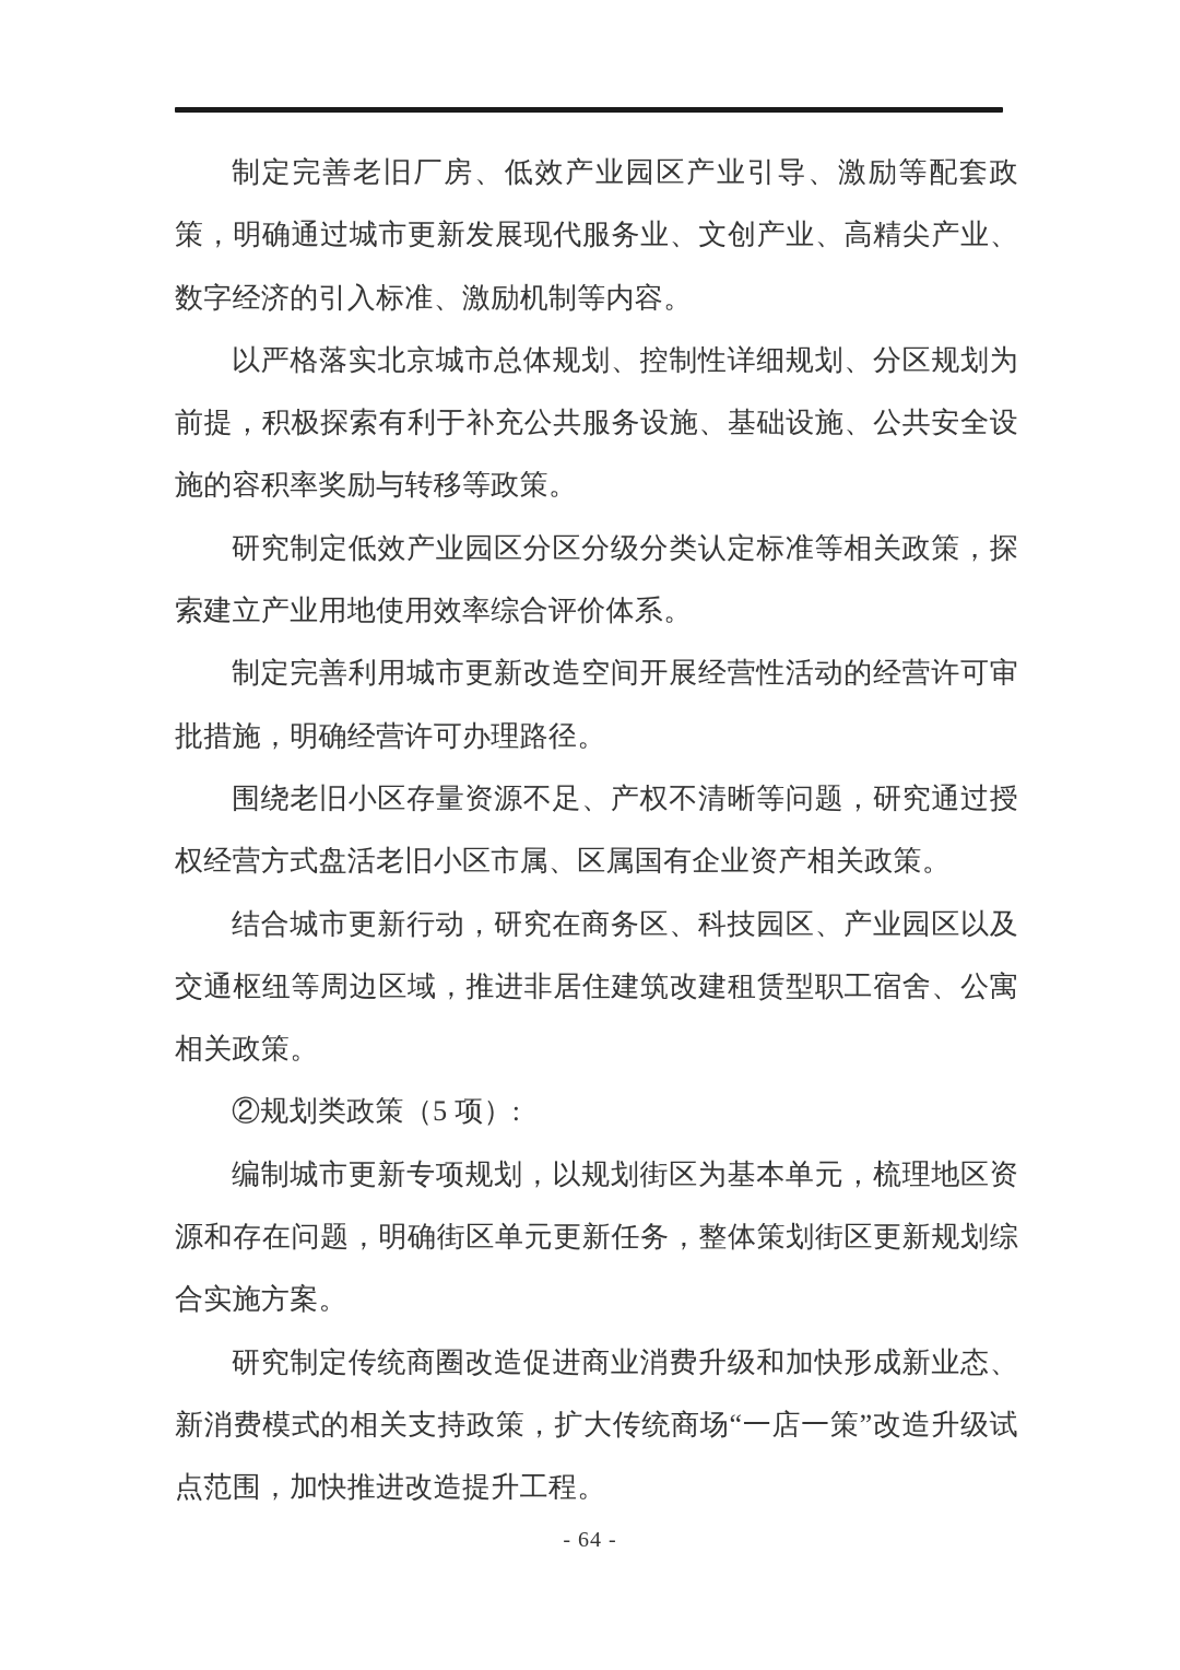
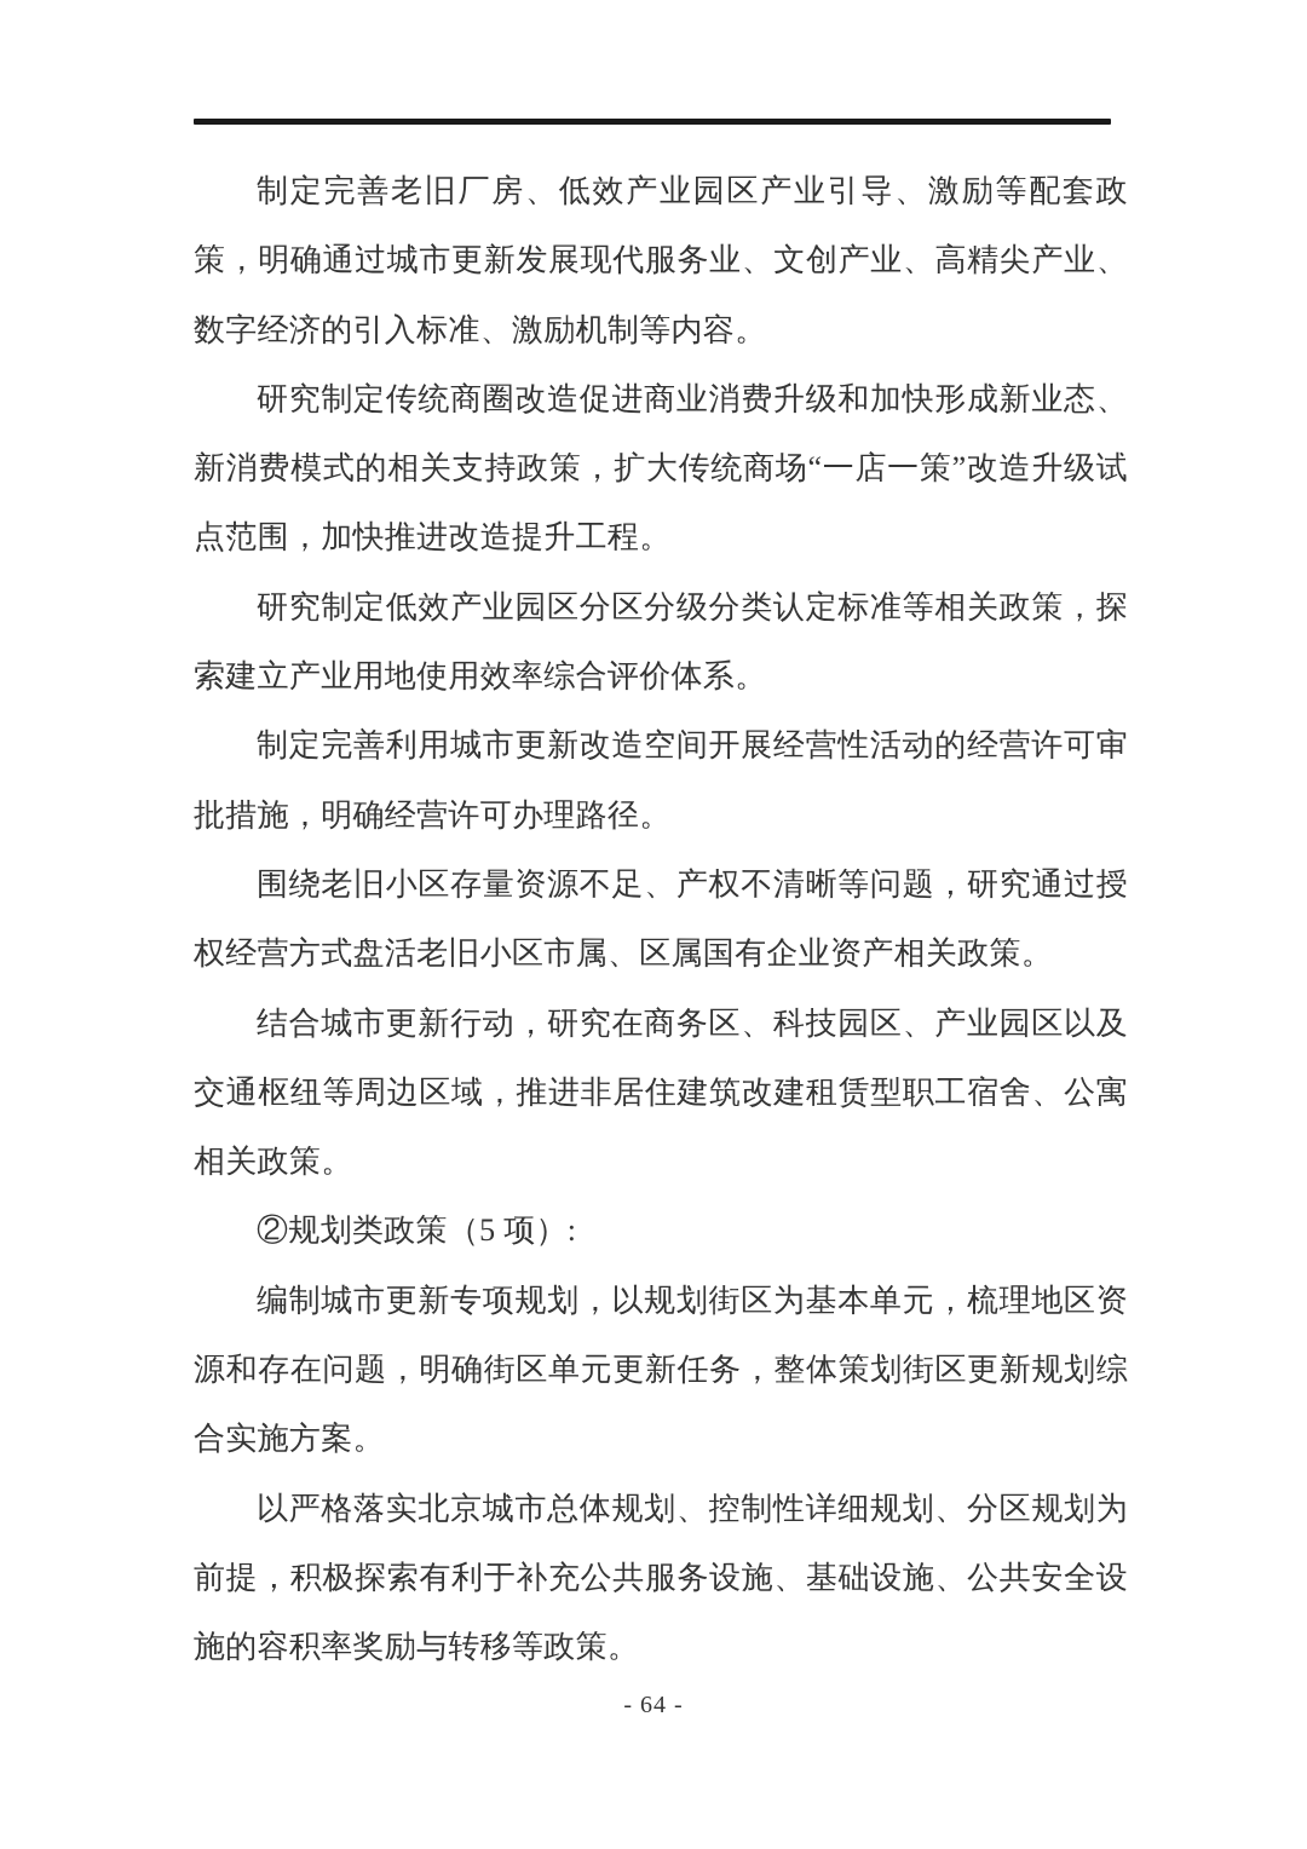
  制定完善老旧厂房、低效产业园区产业引导、激励等配套政策，明确通过城市更新发展现代服务业、文创产业、高精尖产业、数字经济的引入标准、激励机制等内容。
- 以严格落实北京城市总体规划、控制性详细规划、分区规划为前提，积极探索有利于补充公共服务设施、基础设施、公共安全设施的容积率奖励与转移等政策。
+ 研究制定传统商圈改造促进商业消费升级和加快形成新业态、新消费模式的相关支持政策，扩大传统商场“一店一策”改造升级试点范围，加快推进改造提升工程。
  研究制定低效产业园区分区分级分类认定标准等相关政策，探索建立产业用地使用效率综合评价体系。
  制定完善利用城市更新改造空间开展经营性活动的经营许可审批措施，明确经营许可办理路径。
  围绕老旧小区存量资源不足、产权不清晰等问题，研究通过授权经营方式盘活老旧小区市属、区属国有企业资产相关政策。
  结合城市更新行动，研究在商务区、科技园区、产业园区以及交通枢纽等周边区域，推进非居住建筑改建租赁型职工宿舍、公寓相关政策。
  ②规划类政策（5 项）:
  编制城市更新专项规划，以规划街区为基本单元，梳理地区资源和存在问题，明确街区单元更新任务，整体策划街区更新规划综合实施方案。
- 研究制定传统商圈改造促进商业消费升级和加快形成新业态、新消费模式的相关支持政策，扩大传统商场“一店一策”改造升级试点范围，加快推进改造提升工程。
+ 以严格落实北京城市总体规划、控制性详细规划、分区规划为前提，积极探索有利于补充公共服务设施、基础设施、公共安全设施的容积率奖励与转移等政策。
  - 64 -
